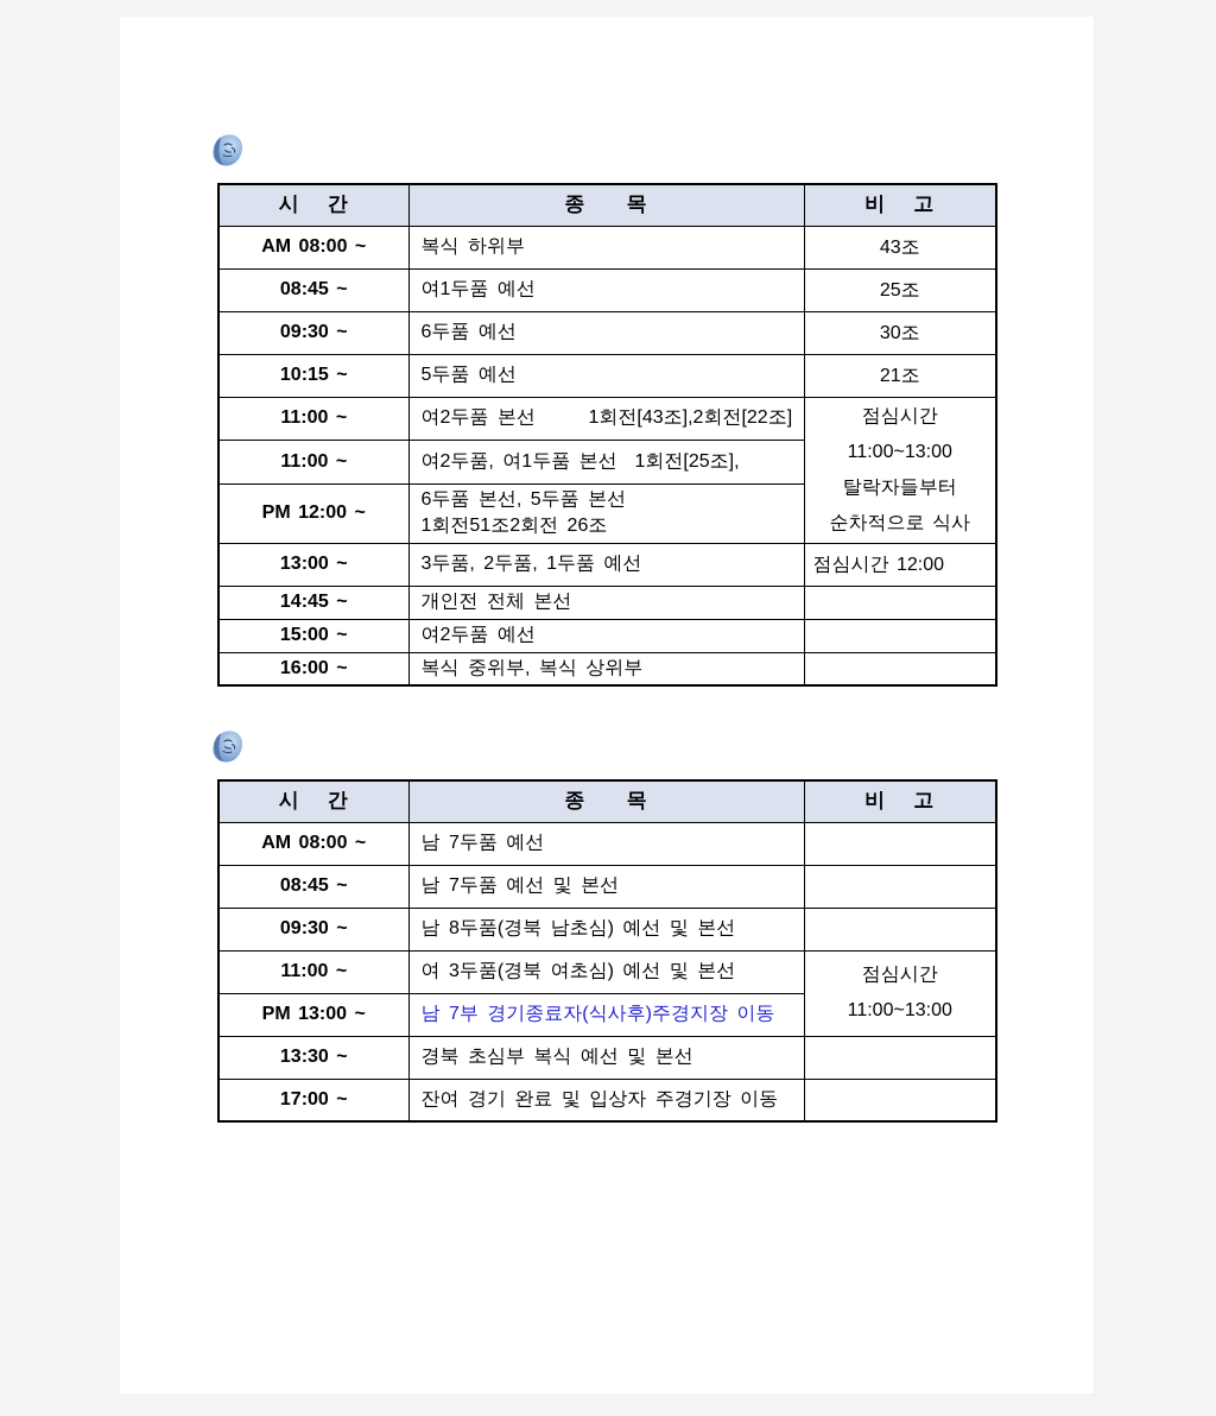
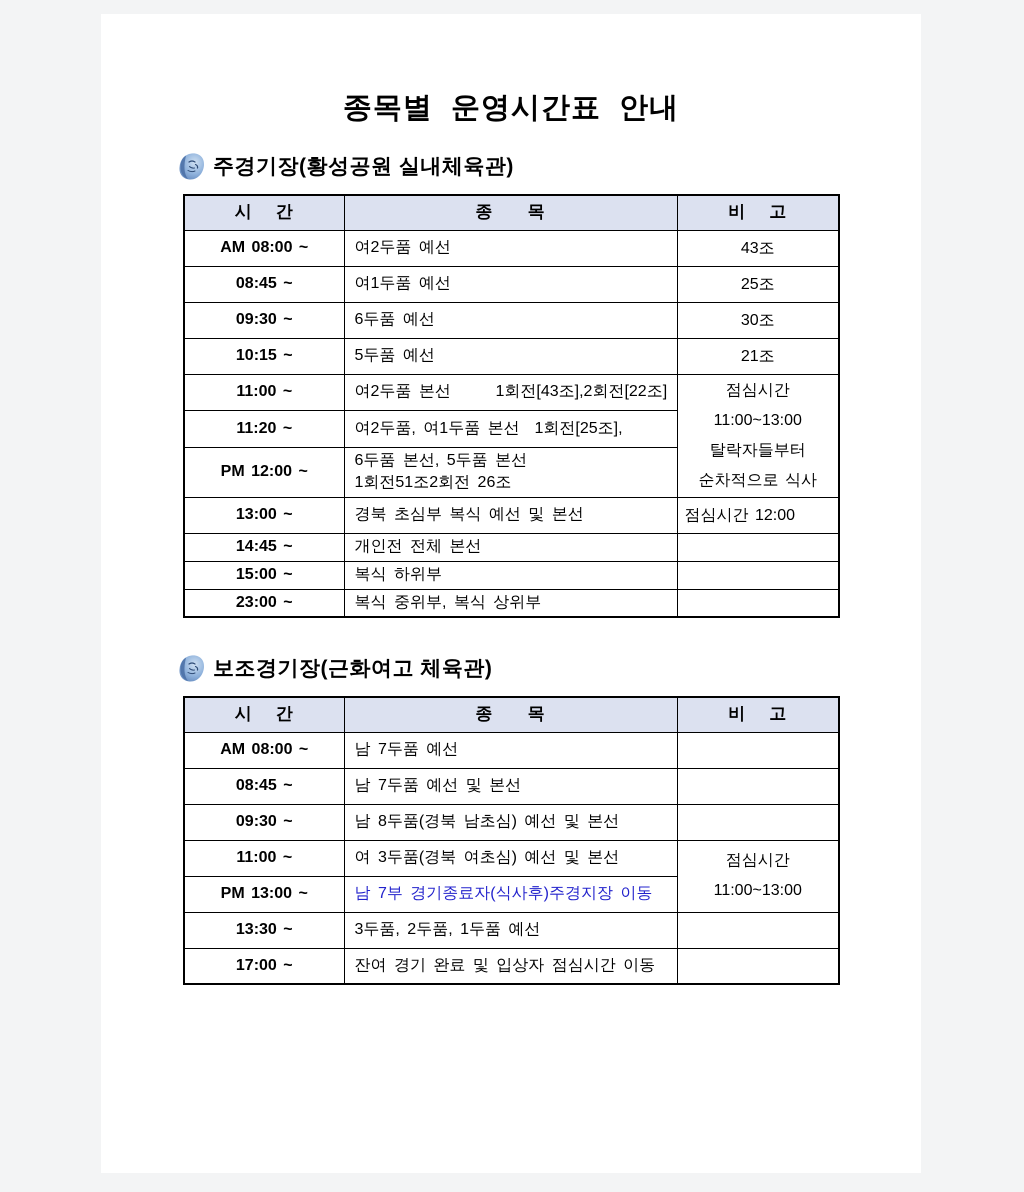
+ 종목별 운영시간표 안내
+ 주경기장(황성공원 실내체육관)
  시 간	종 목	비 고
- AM 08:00 ~	복식 하위부	43조
+ AM 08:00 ~	여2두품 예선	43조
  08:45 ~	여1두품 예선	25조
  09:30 ~	6두품 예선	30조
  10:15 ~	5두품 예선	21조
  11:00 ~	여2두품 본선 1회전[43조],2회전[22조]	점심시간11:00~13:00탈락자들부터순차적으로 식사
- 11:00 ~	여2두품, 여1두품 본선 1회전[25조],
+ 11:20 ~	여2두품, 여1두품 본선 1회전[25조],
  PM 12:00 ~	6두품 본선, 5두품 본선1회전51조2회전 26조
- 13:00 ~	3두품, 2두품, 1두품 예선	점심시간 12:00
+ 13:00 ~	경북 초심부 복식 예선 및 본선	점심시간 12:00
  14:45 ~	개인전 전체 본선
- 15:00 ~	여2두품 예선
+ 15:00 ~	복식 하위부
- 16:00 ~	복식 중위부, 복식 상위부
+ 23:00 ~	복식 중위부, 복식 상위부
+ 보조경기장(근화여고 체육관)
  시 간	종 목	비 고
  AM 08:00 ~	남 7두품 예선
  08:45 ~	남 7두품 예선 및 본선
  09:30 ~	남 8두품(경북 남초심) 예선 및 본선
  11:00 ~	여 3두품(경북 여초심) 예선 및 본선	점심시간11:00~13:00
  PM 13:00 ~	남 7부 경기종료자(식사후)주경지장 이동
- 13:30 ~	경북 초심부 복식 예선 및 본선
+ 13:30 ~	3두품, 2두품, 1두품 예선
- 17:00 ~	잔여 경기 완료 및 입상자 주경기장 이동
+ 17:00 ~	잔여 경기 완료 및 입상자 점심시간 이동
